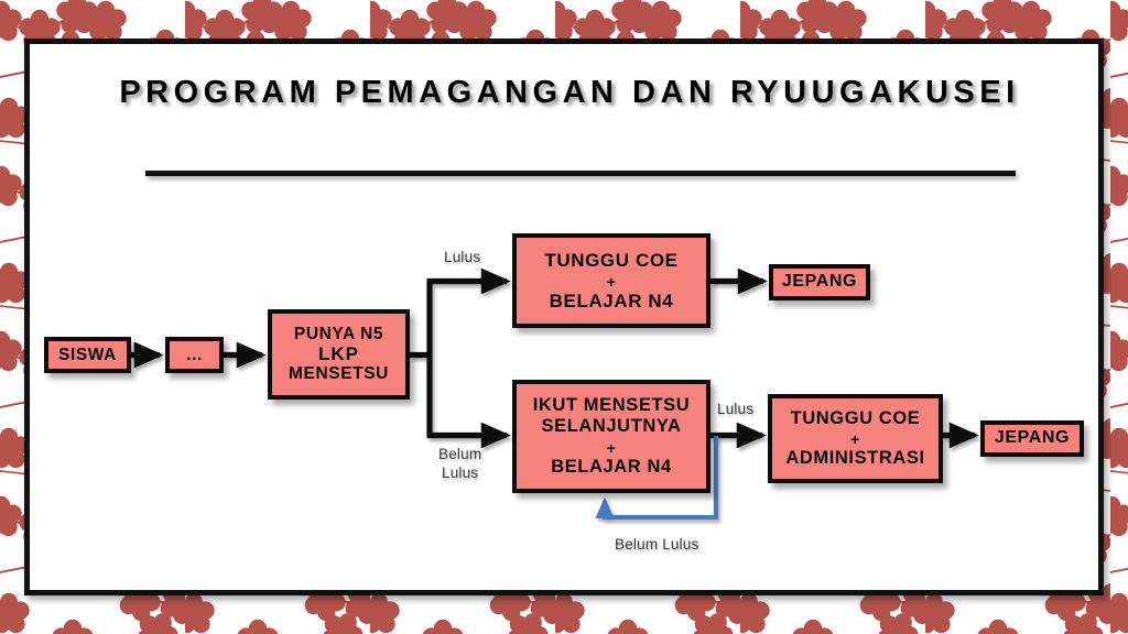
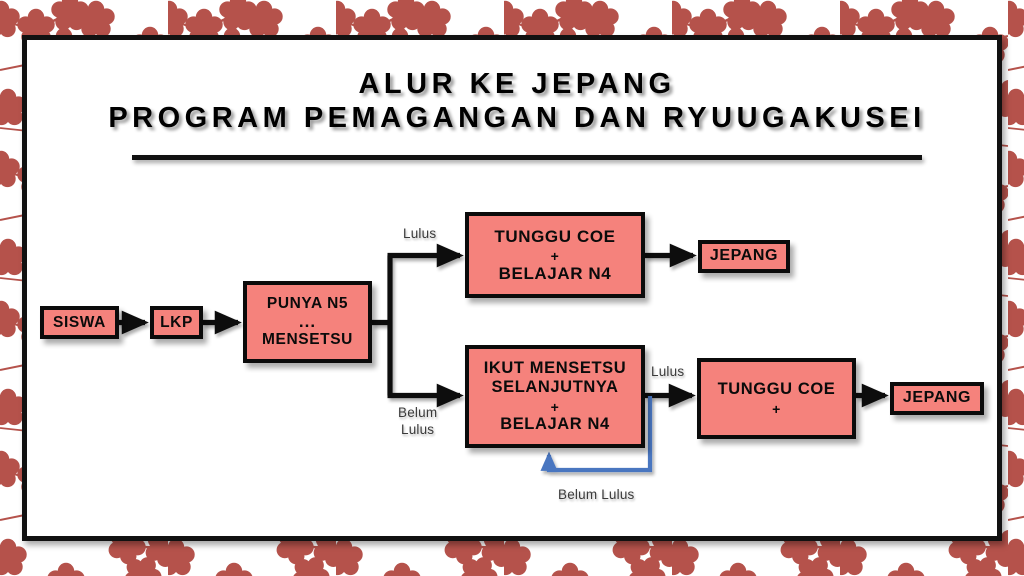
+ ALUR KE JEPANG
  PROGRAM PEMAGANGAN DAN RYUUGAKUSEI
  SISWA
- ...
+ LKP
  PUNYA N5
- LKP
+ ...
  MENSETSU
  TUNGGU COE
  +
  BELAJAR N4
  JEPANG
  IKUT MENSETSU
  SELANJUTNYA
  +
  BELAJAR N4
  TUNGGU COE
  +
- ADMINISTRASI
  JEPANG
  Lulus
  Belum
  Lulus
  Lulus
  Belum Lulus
